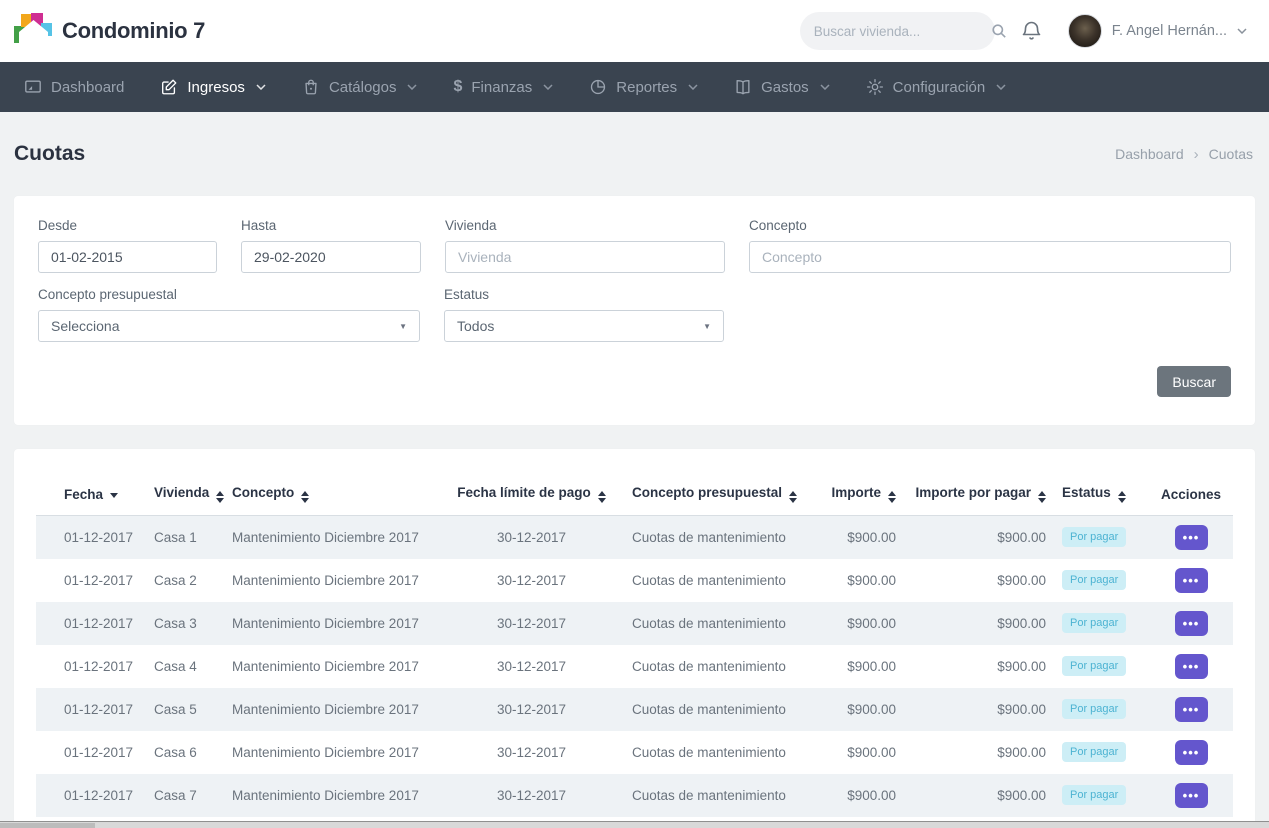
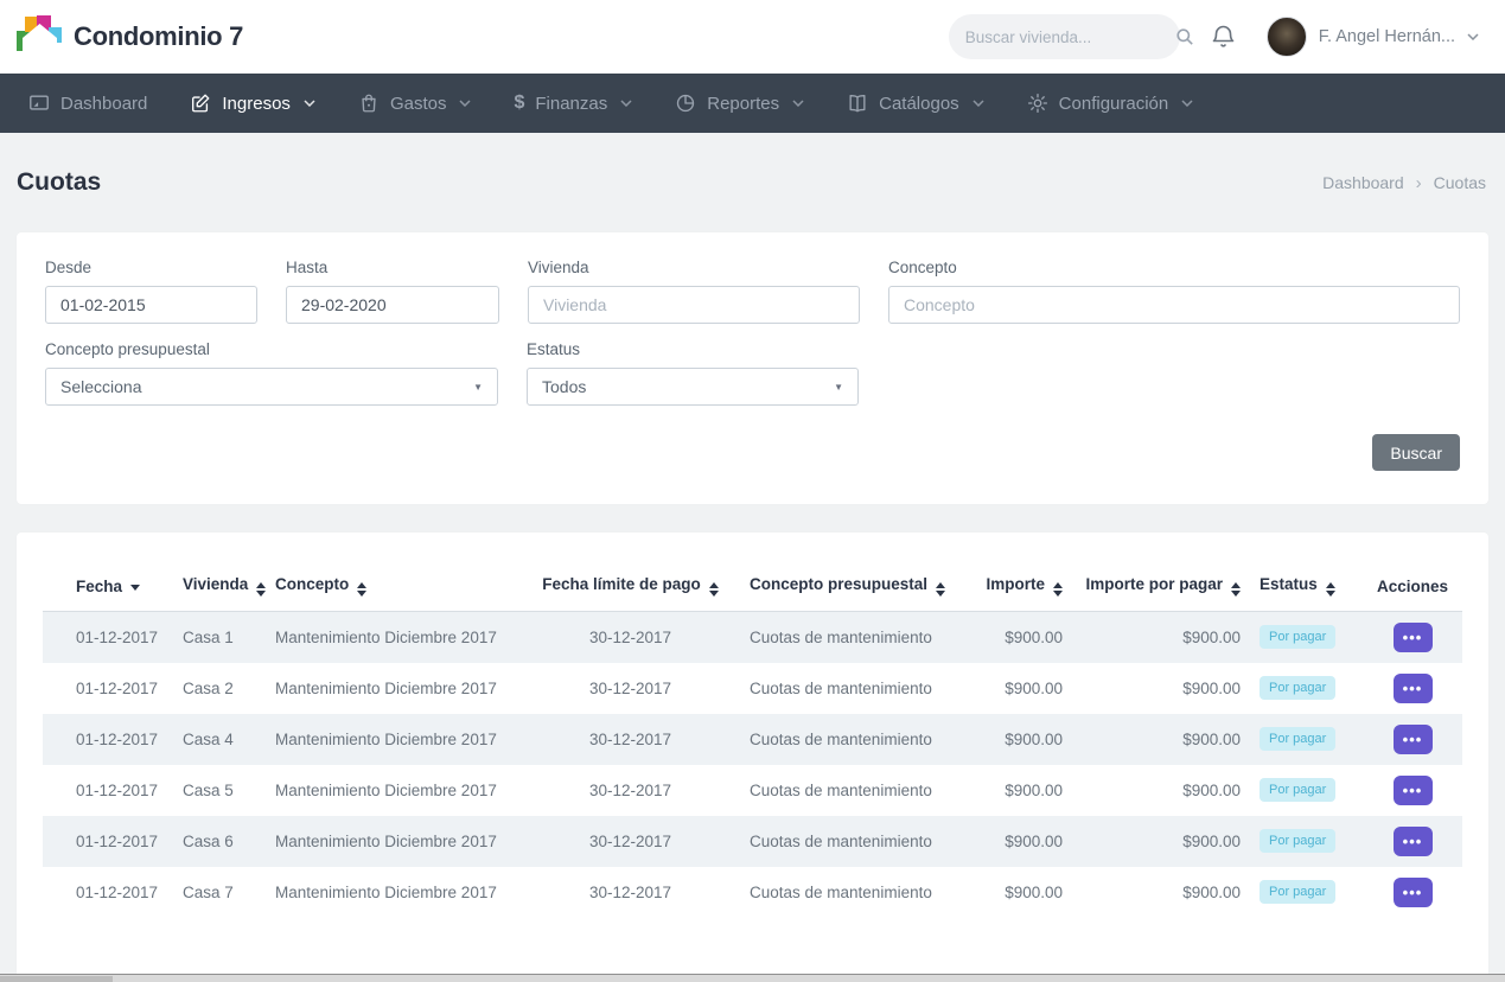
  Condominio 7
  Buscar vivienda...
  F. Angel Hernán...
  Dashboard
  Ingresos
- Catálogos
+ Gastos
  $
  Finanzas
  Reportes
- Gastos
+ Catálogos
  Configuración
  Cuotas
  Dashboard
  ›
  Cuotas
  Desde
  01-02-2015
  Hasta
  29-02-2020
  Vivienda
  Vivienda
  Concepto
  Concepto
  Concepto presupuestal
  Selecciona
  ▼
  Estatus
  Todos
  ▼
  Buscar
  Fecha	Vivienda	Concepto	Fecha límite de pago	Concepto presupuestal	Importe	Importe por pagar	Estatus	Acciones
  01-12-2017	Casa 1	Mantenimiento Diciembre 2017	30-12-2017	Cuotas de mantenimiento	$900.00	$900.00	Por pagar	•••
  01-12-2017	Casa 2	Mantenimiento Diciembre 2017	30-12-2017	Cuotas de mantenimiento	$900.00	$900.00	Por pagar	•••
- 01-12-2017	Casa 3	Mantenimiento Diciembre 2017	30-12-2017	Cuotas de mantenimiento	$900.00	$900.00	Por pagar	•••
  01-12-2017	Casa 4	Mantenimiento Diciembre 2017	30-12-2017	Cuotas de mantenimiento	$900.00	$900.00	Por pagar	•••
  01-12-2017	Casa 5	Mantenimiento Diciembre 2017	30-12-2017	Cuotas de mantenimiento	$900.00	$900.00	Por pagar	•••
  01-12-2017	Casa 6	Mantenimiento Diciembre 2017	30-12-2017	Cuotas de mantenimiento	$900.00	$900.00	Por pagar	•••
  01-12-2017	Casa 7	Mantenimiento Diciembre 2017	30-12-2017	Cuotas de mantenimiento	$900.00	$900.00	Por pagar	•••
